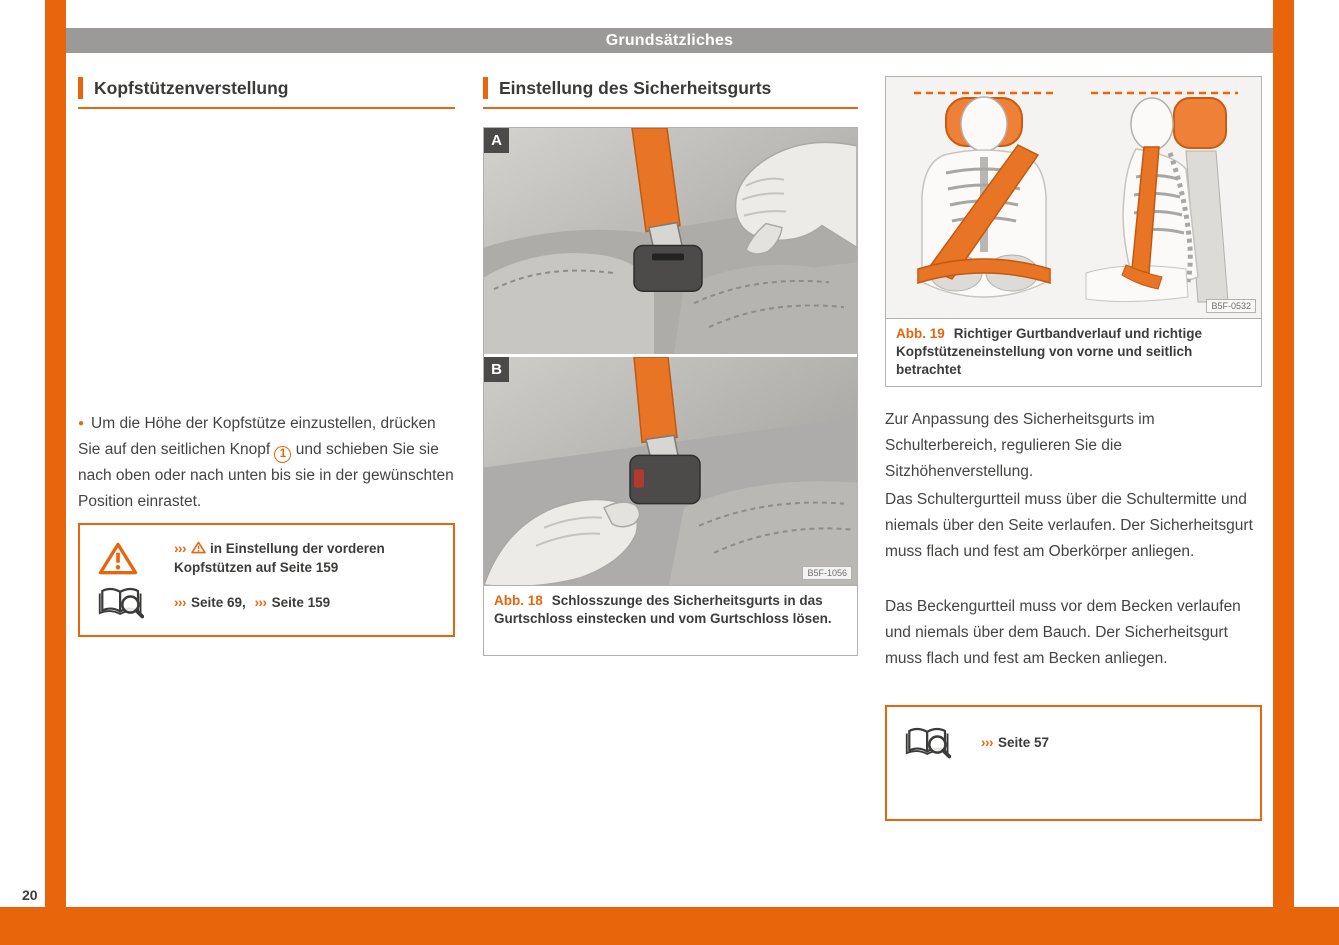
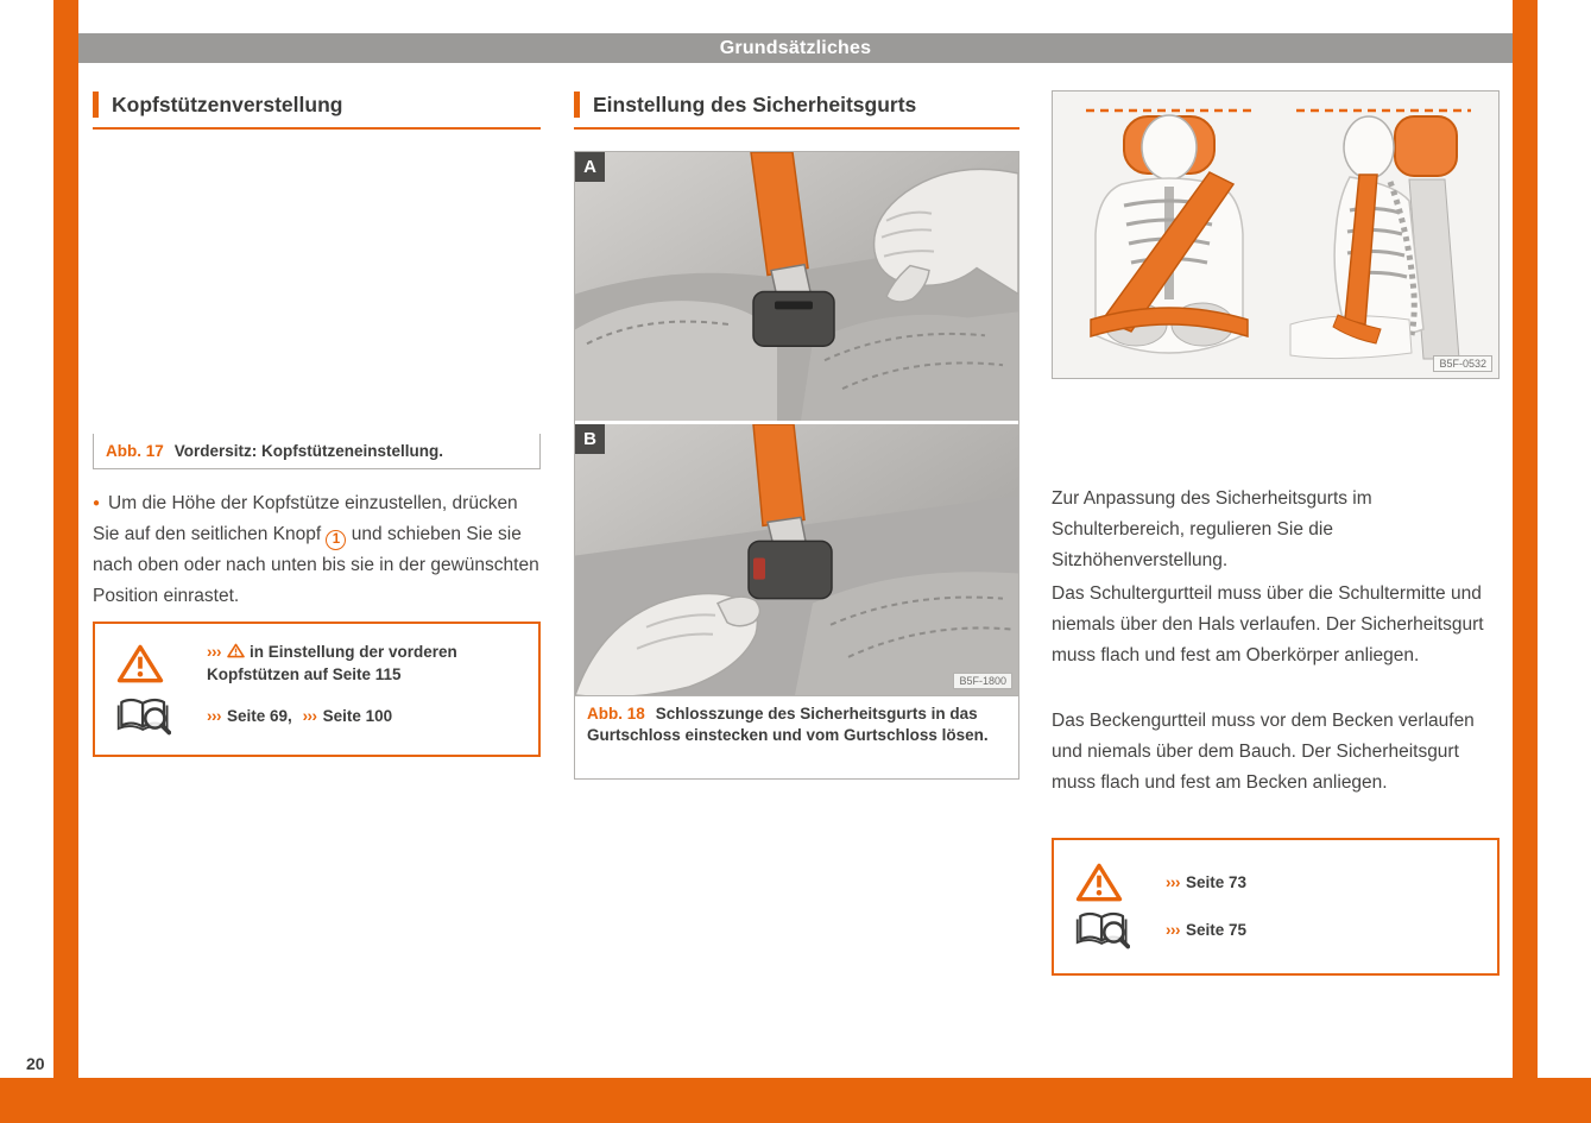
  Grundsätzliches
  Kopfstützenverstellung
+ Abb. 17 Vordersitz: Kopfstützeneinstellung.
  ● Um die Höhe der Kopfstütze einzustellen, drücken Sie auf den seitlichen Knopf 1 und schieben Sie sie nach oben oder nach unten bis sie in der gewünschten Position einrastet.
- ››› in Einstellung der vorderen Kopfstützen auf Seite 159
+ ››› in Einstellung der vorderen Kopfstützen auf Seite 115
- ››› Seite 69, ››› Seite 159
+ ››› Seite 69, ››› Seite 100
  Einstellung des Sicherheitsgurts
  A
  B
- B5F-1056
+ B5F-1800
  Abb. 18 Schlosszunge des Sicherheitsgurts in das Gurtschloss einstecken und vom Gurtschloss lösen.
  B5F-0532
- Abb. 19 Richtiger Gurtbandverlauf und richtige Kopfstützeneinstellung von vorne und seitlich betrachtet
  Zur Anpassung des Sicherheitsgurts im Schulterbereich, regulieren Sie die Sitzhöhenverstellung.
- Das Schultergurtteil muss über die Schultermitte und niemals über den Seite verlaufen. Der Sicherheitsgurt muss flach und fest am Oberkörper anliegen.
+ Das Schultergurtteil muss über die Schultermitte und niemals über den Hals verlaufen. Der Sicherheitsgurt muss flach und fest am Oberkörper anliegen.
  Das Beckengurtteil muss vor dem Becken verlaufen und niemals über dem Bauch. Der Sicherheitsgurt muss flach und fest am Becken anliegen.
+ ››› Seite 73
- ››› Seite 57
+ ››› Seite 75
  20
